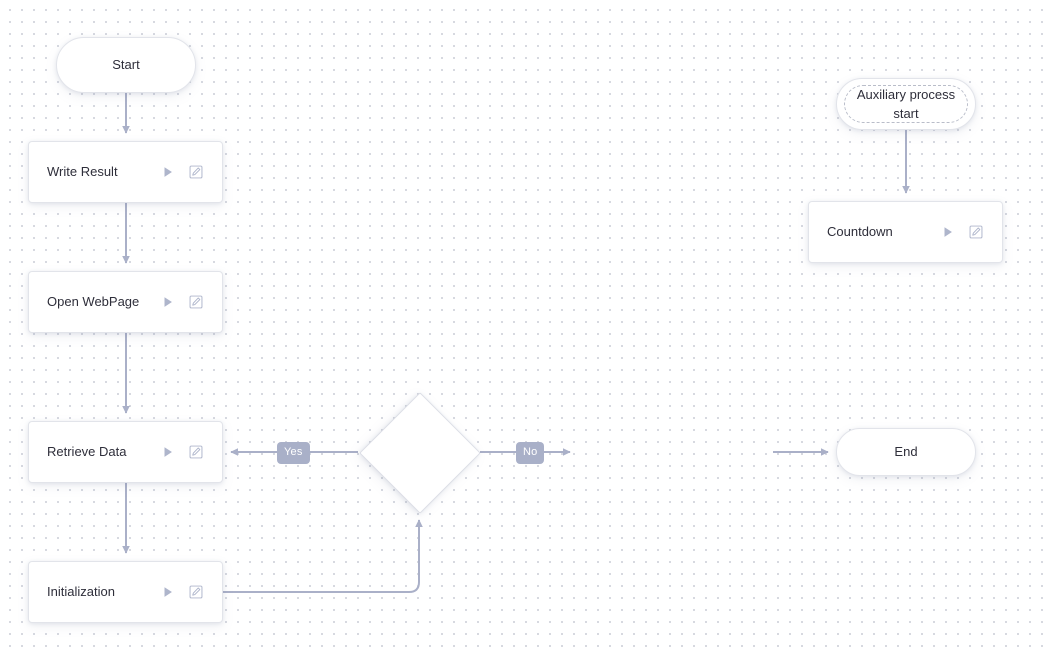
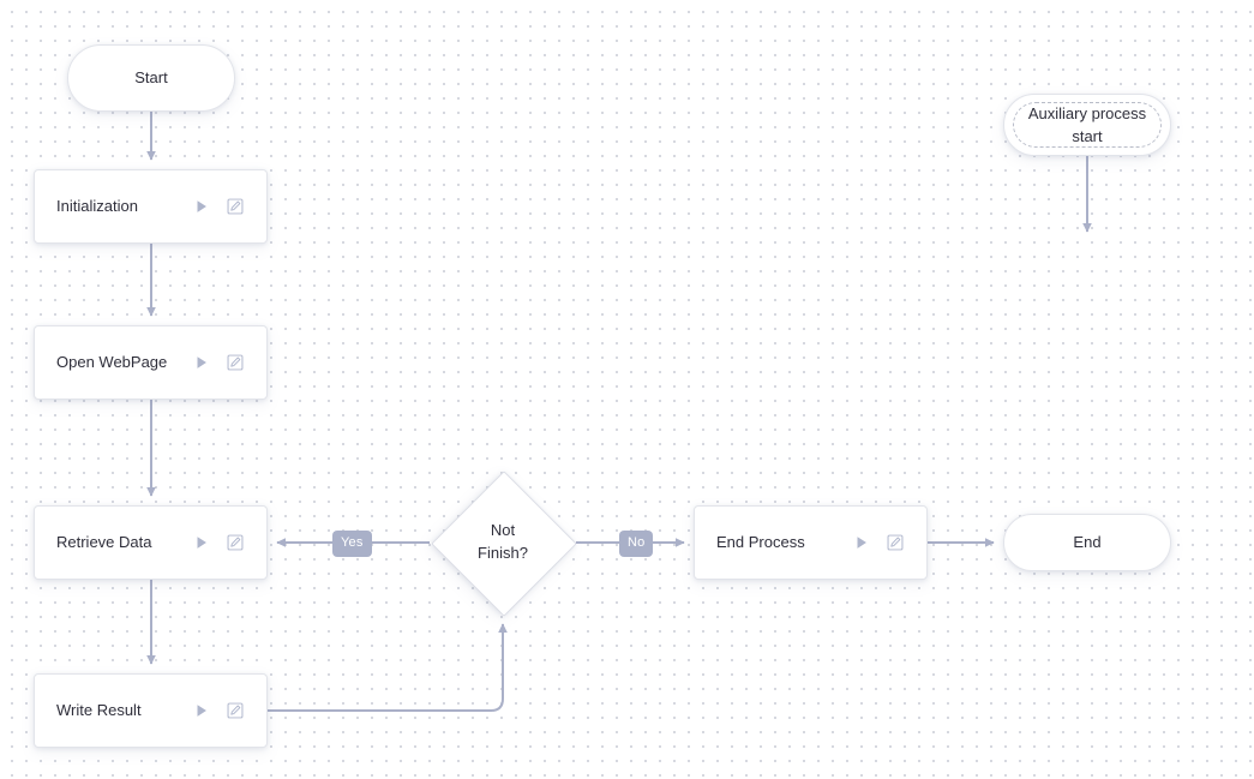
  Yes
  No
  Start
- Write Result
+ Initialization
  Open WebPage
  Retrieve Data
- Initialization
+ Write Result
+ Not
+ Finish?
+ End Process
  End
  Auxiliary process start
- Countdown
